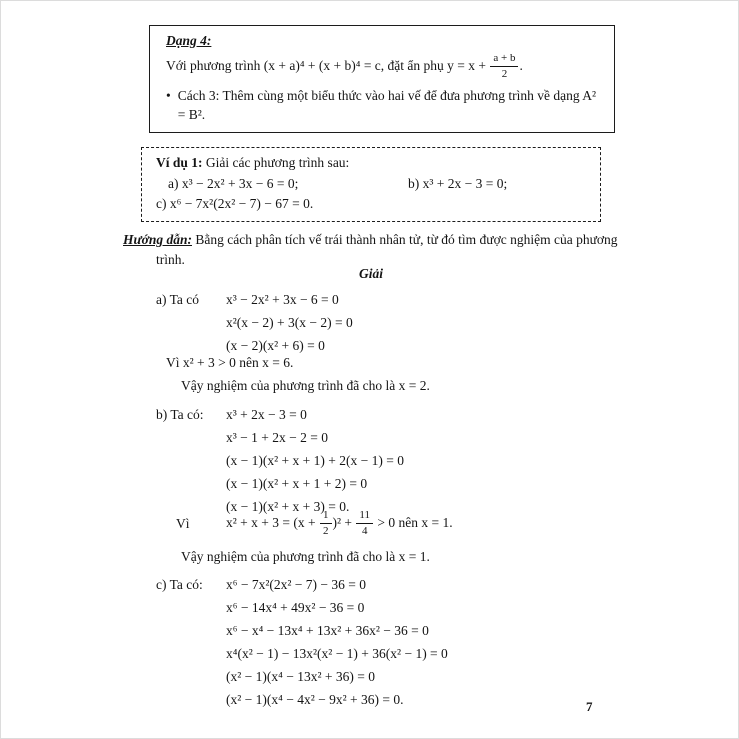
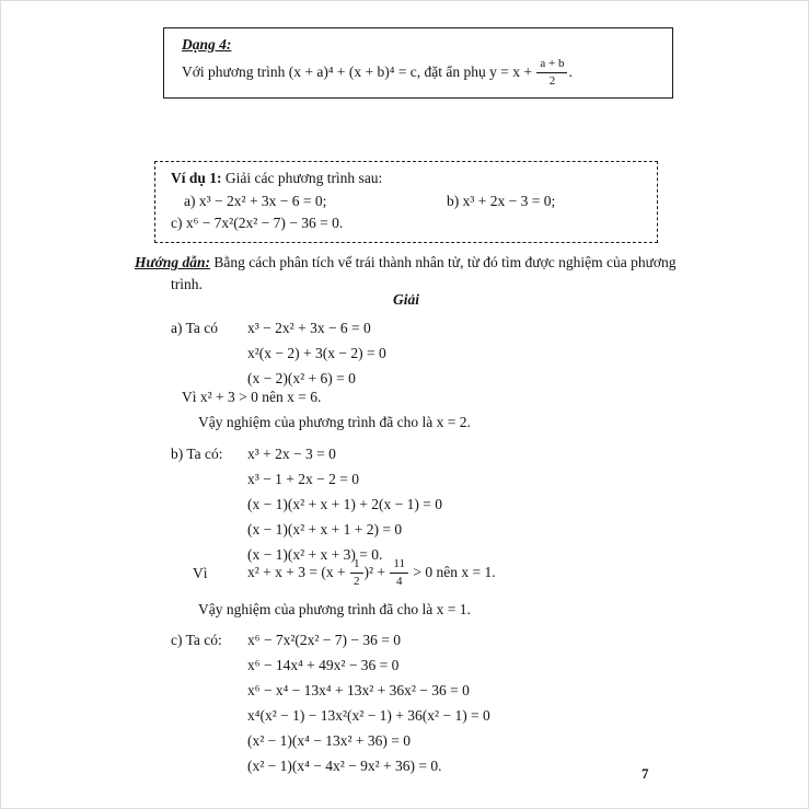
  Dạng 4:
  Với phương trình (x + a)⁴ + (x + b)⁴ = c, đặt ẩn phụ y = x +
  a + b
  2
  .
- •
- Cách 3: Thêm cùng một biểu thức vào hai vế để đưa phương trình về dạng A² = B².
  Ví dụ 1: Giải các phương trình sau:
  a) x³ − 2x² + 3x − 6 = 0;
  b) x³ + 2x − 3 = 0;
- c) x⁶ − 7x²(2x² − 7) − 67 = 0.
+ c) x⁶ − 7x²(2x² − 7) − 36 = 0.
  Hướng dẫn: Bằng cách phân tích vế trái thành nhân tử, từ đó tìm được nghiệm của phương trình.
  Giải
  a) Ta có
  x³ − 2x² + 3x − 6 = 0
  x²(x − 2) + 3(x − 2) = 0
  (x − 2)(x² + 6) = 0
  Vì x² + 3 > 0 nên x = 6.
  Vậy nghiệm của phương trình đã cho là x = 2.
  b) Ta có:
  x³ + 2x − 3 = 0
  x³ − 1 + 2x − 2 = 0
  (x − 1)(x² + x + 1) + 2(x − 1) = 0
  (x − 1)(x² + x + 1 + 2) = 0
  (x − 1)(x² + x + 3) = 0.
  Vì
  x² + x + 3 = (x +
  1
  2
  )² +
  11
  4
  > 0 nên x = 1.
  Vậy nghiệm của phương trình đã cho là x = 1.
  c) Ta có:
  x⁶ − 7x²(2x² − 7) − 36 = 0
  x⁶ − 14x⁴ + 49x² − 36 = 0
  x⁶ − x⁴ − 13x⁴ + 13x² + 36x² − 36 = 0
  x⁴(x² − 1) − 13x²(x² − 1) + 36(x² − 1) = 0
  (x² − 1)(x⁴ − 13x² + 36) = 0
  (x² − 1)(x⁴ − 4x² − 9x² + 36) = 0.
  7
